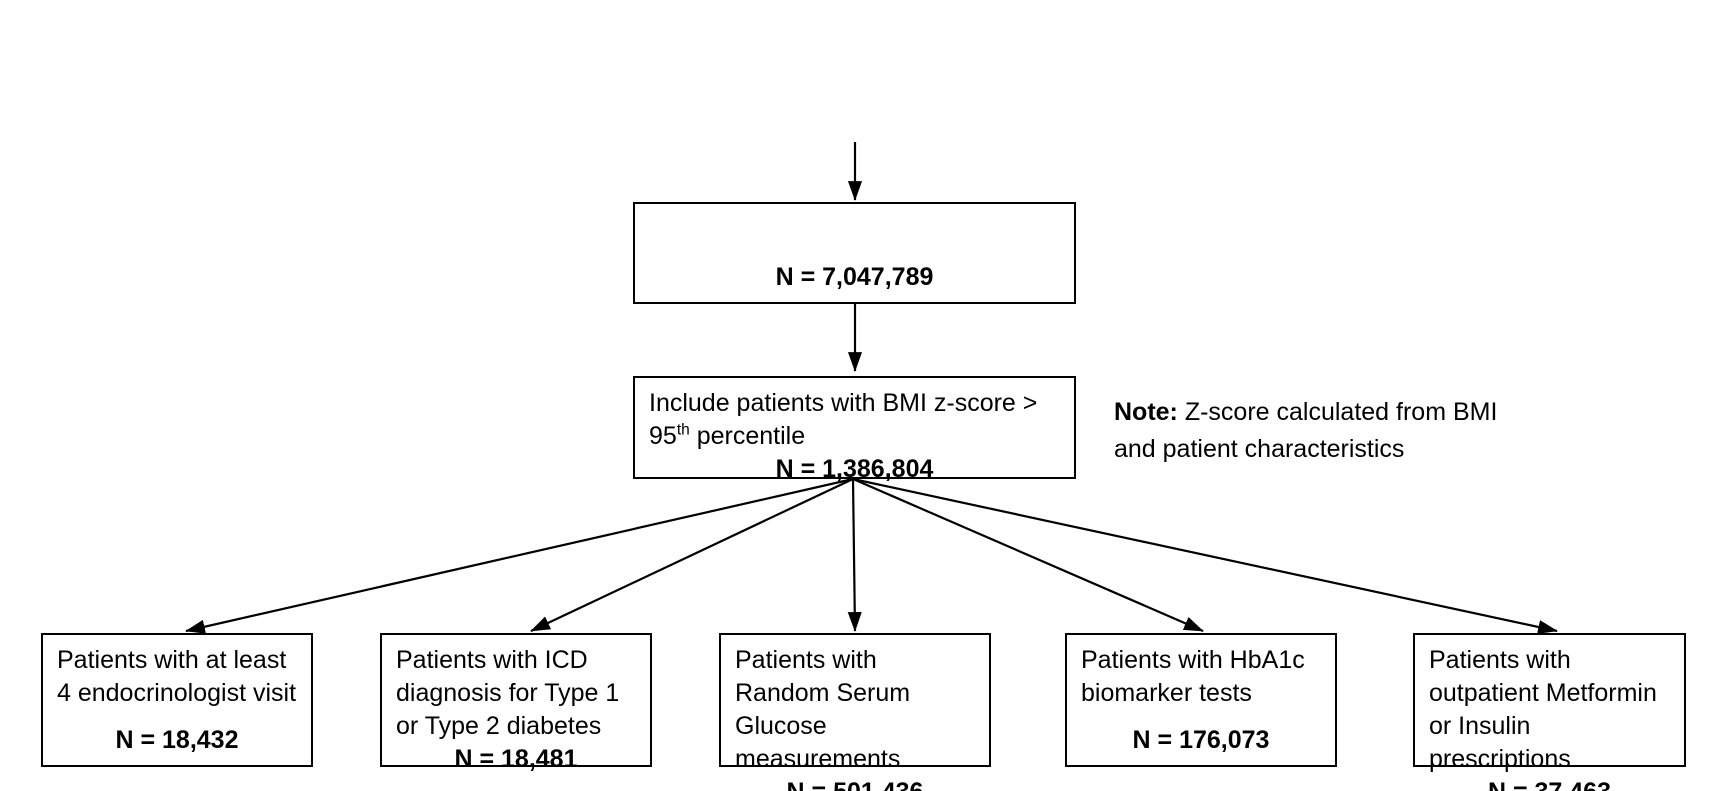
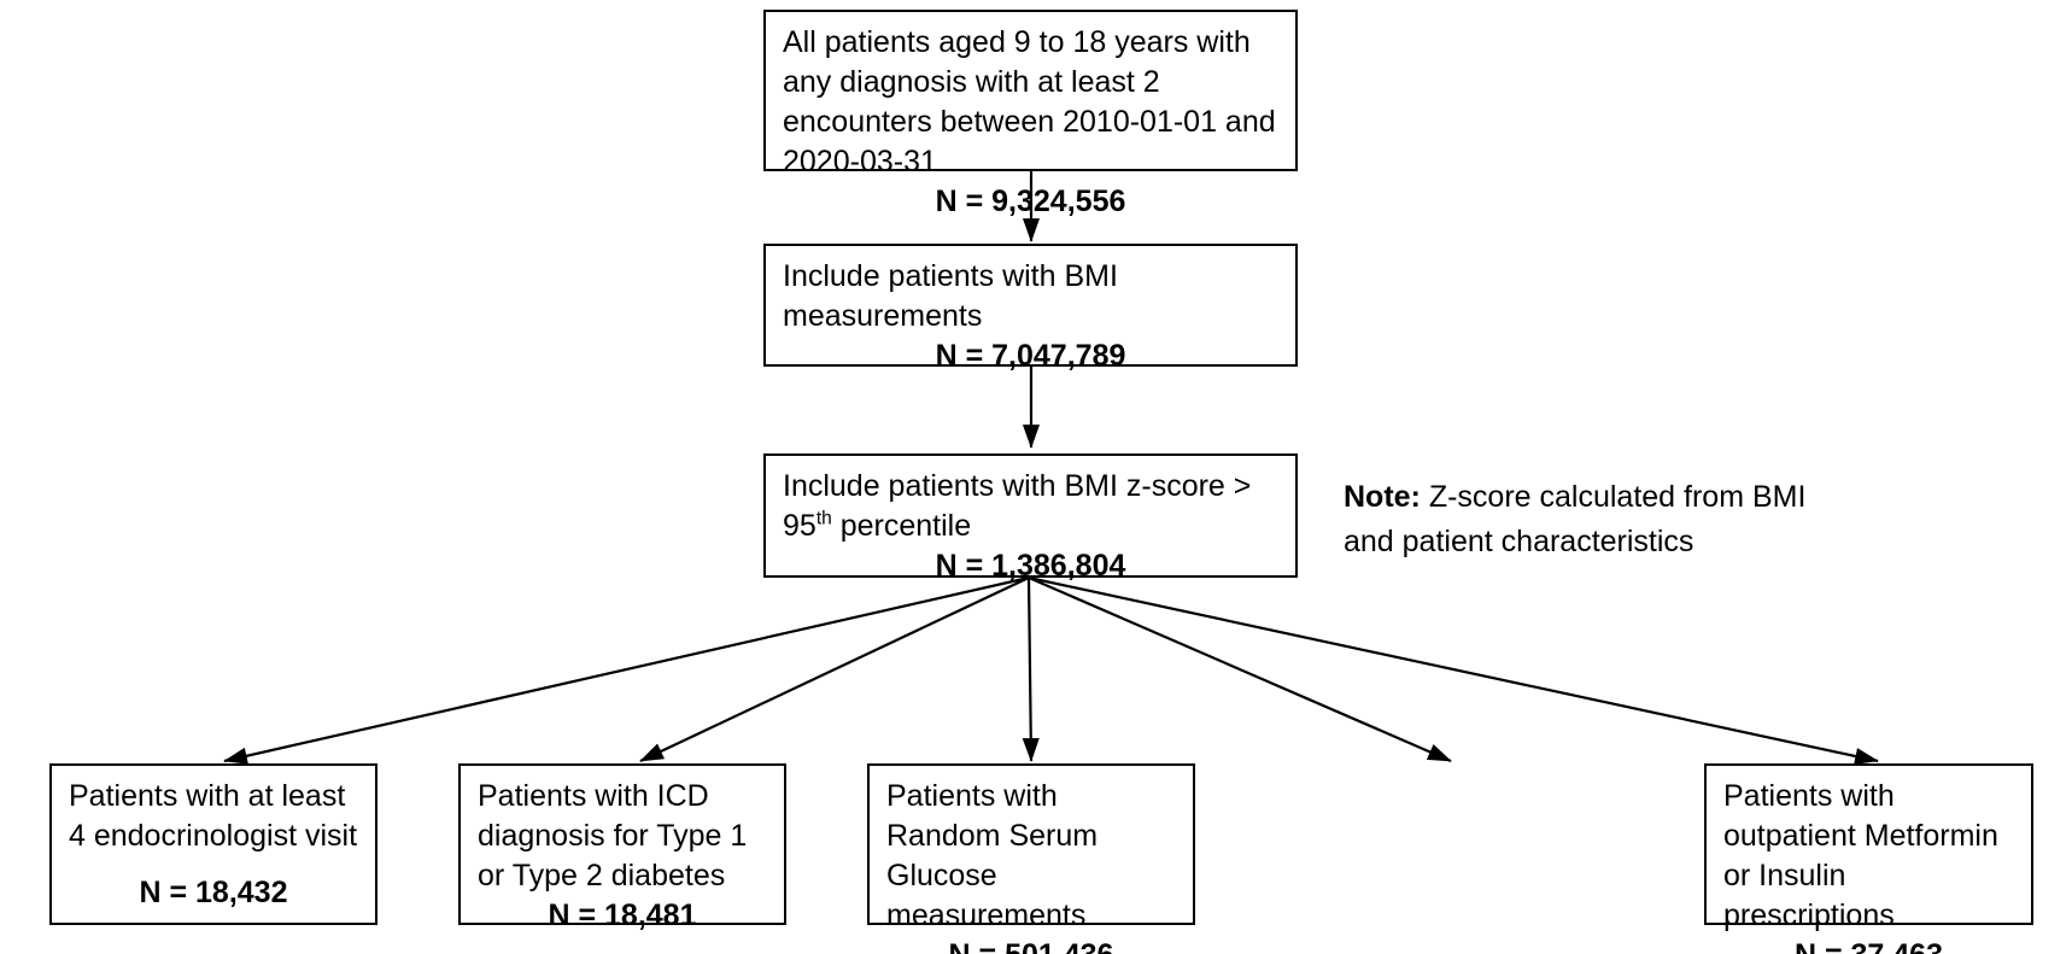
+ All patients aged 9 to 18 years with any diagnosis with at least 2 encounters between 2010-01-01 and 2020-03-31
+ N = 9,324,556
+ Include patients with BMI measurements
  N = 7,047,789
  Include patients with BMI z-score > 95th percentile
  N = 1,386,804
  Note: Z-score calculated from BMI and patient characteristics
  Patients with at least 4 endocrinologist visit
  N = 18,432
  Patients with ICD diagnosis for Type 1 or Type 2 diabetes
  N = 18,481
  Patients with Random Serum Glucose measurements
- Patients with HbA1c biomarker tests
- N = 176,073
  Patients with outpatient Metformin or Insulin prescriptions
